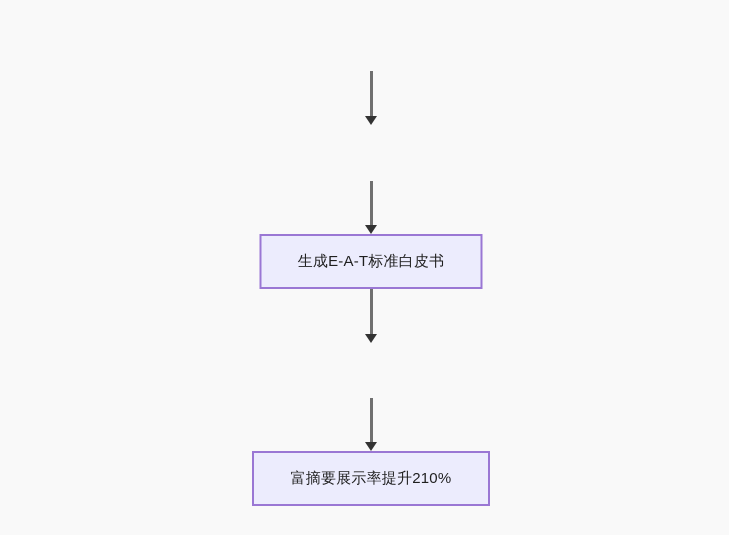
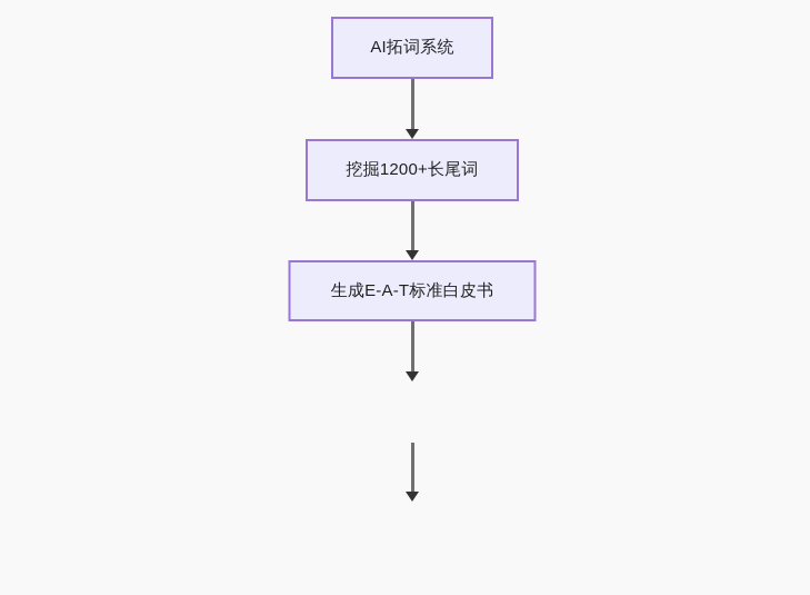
+ AI拓词系统
+ 挖掘1200+长尾词
  生成E-A-T标准白皮书
- 富摘要展示率提升210%
